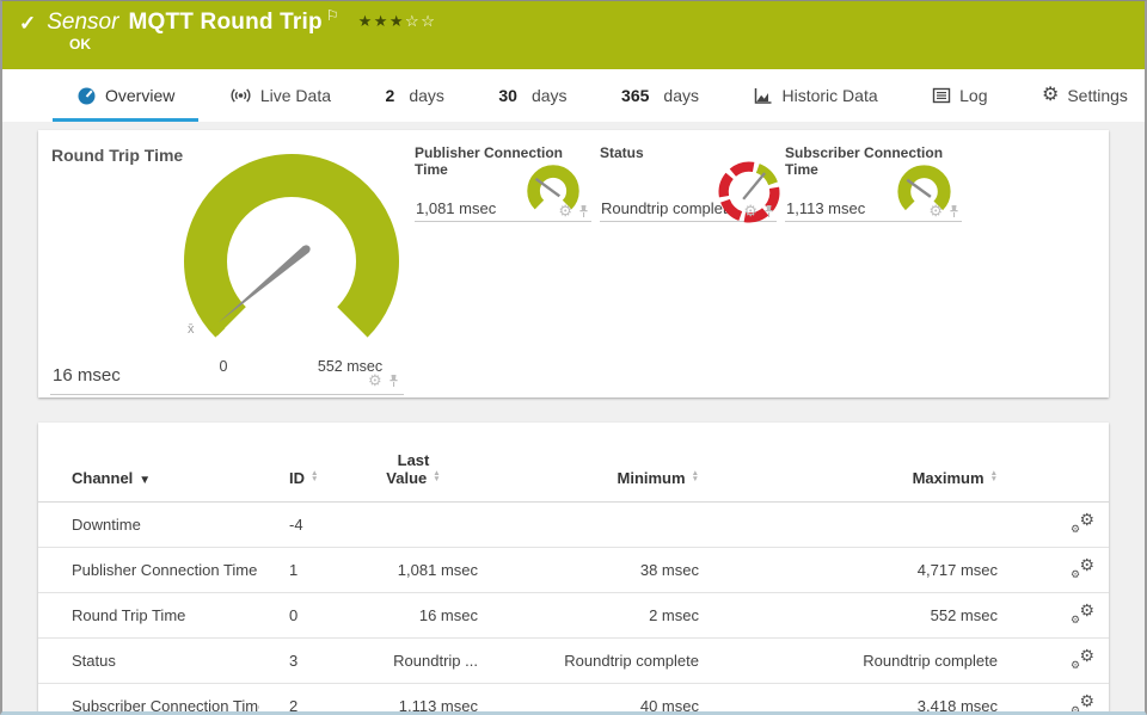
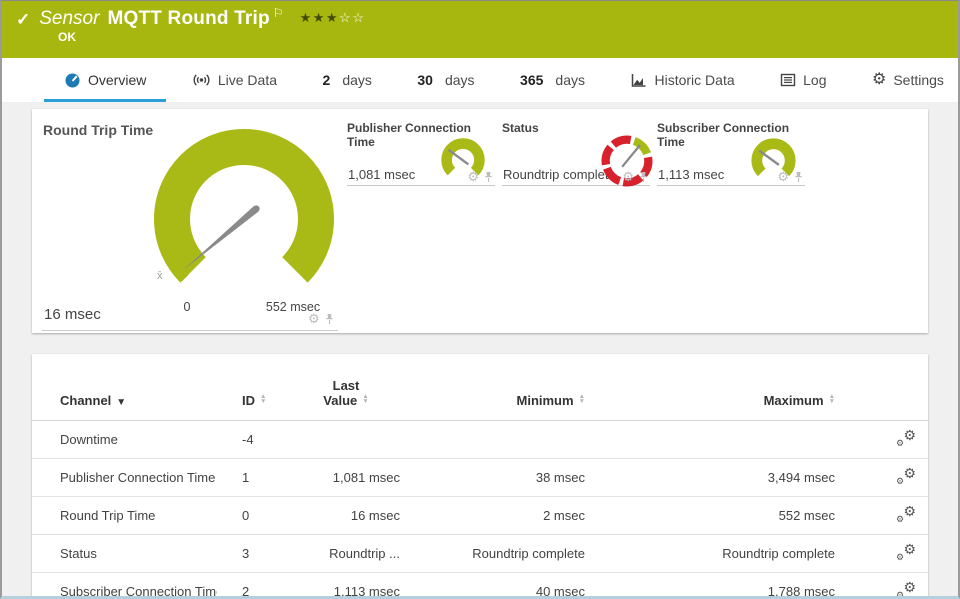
  ✓
  Sensor
  MQTT Round Trip
  ⚐
  ★★★☆☆
  OK
  Overview
  Live Data
  2
  days
  30
  days
  365
  days
  Historic Data
  Log
  ⚙
  Settings
  Round Trip Time
  x̄
  0
  552 msec
  16 msec
  ⚙
  Publisher Connection Time
  1,081 msec
  ⚙
  Status
  Roundtrip comple
  ⚙
  Subscriber Connection Time
  1,113 msec
  ⚙
  Channel ▼	ID	LastValue	Minimum	Maximum
  Downtime	-4				⚙⚙
- Publisher Connection Time	1	1,081 msec	38 msec	4,717 msec	⚙⚙
+ Publisher Connection Time	1	1,081 msec	38 msec	3,494 msec	⚙⚙
  Round Trip Time	0	16 msec	2 msec	552 msec	⚙⚙
  Status	3	Roundtrip ...	Roundtrip complete	Roundtrip complete	⚙⚙
- Subscriber Connection Tim	2	1,113 msec	40 msec	3,418 msec	⚙⚙
+ Subscriber Connection Tim	2	1,113 msec	40 msec	1,788 msec	⚙⚙
